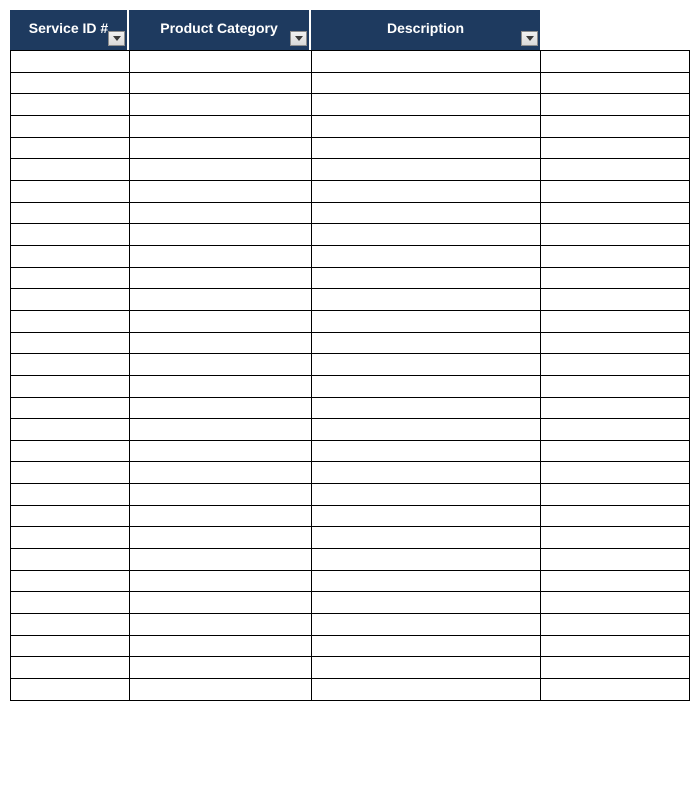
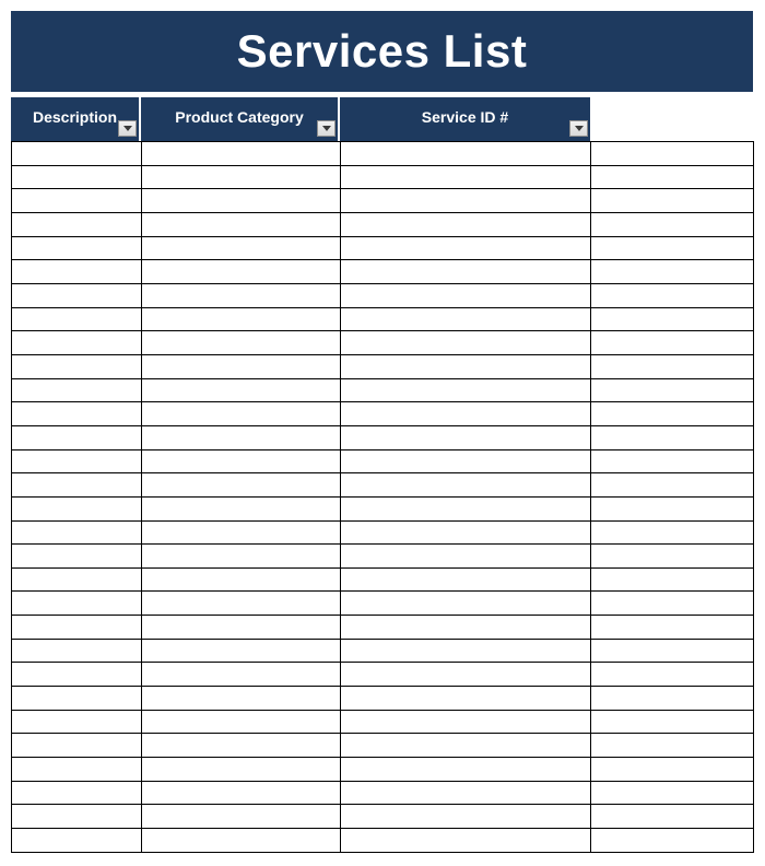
+ Services List
- Service ID #
+ Description
  Product Category
- Description
+ Service ID #
